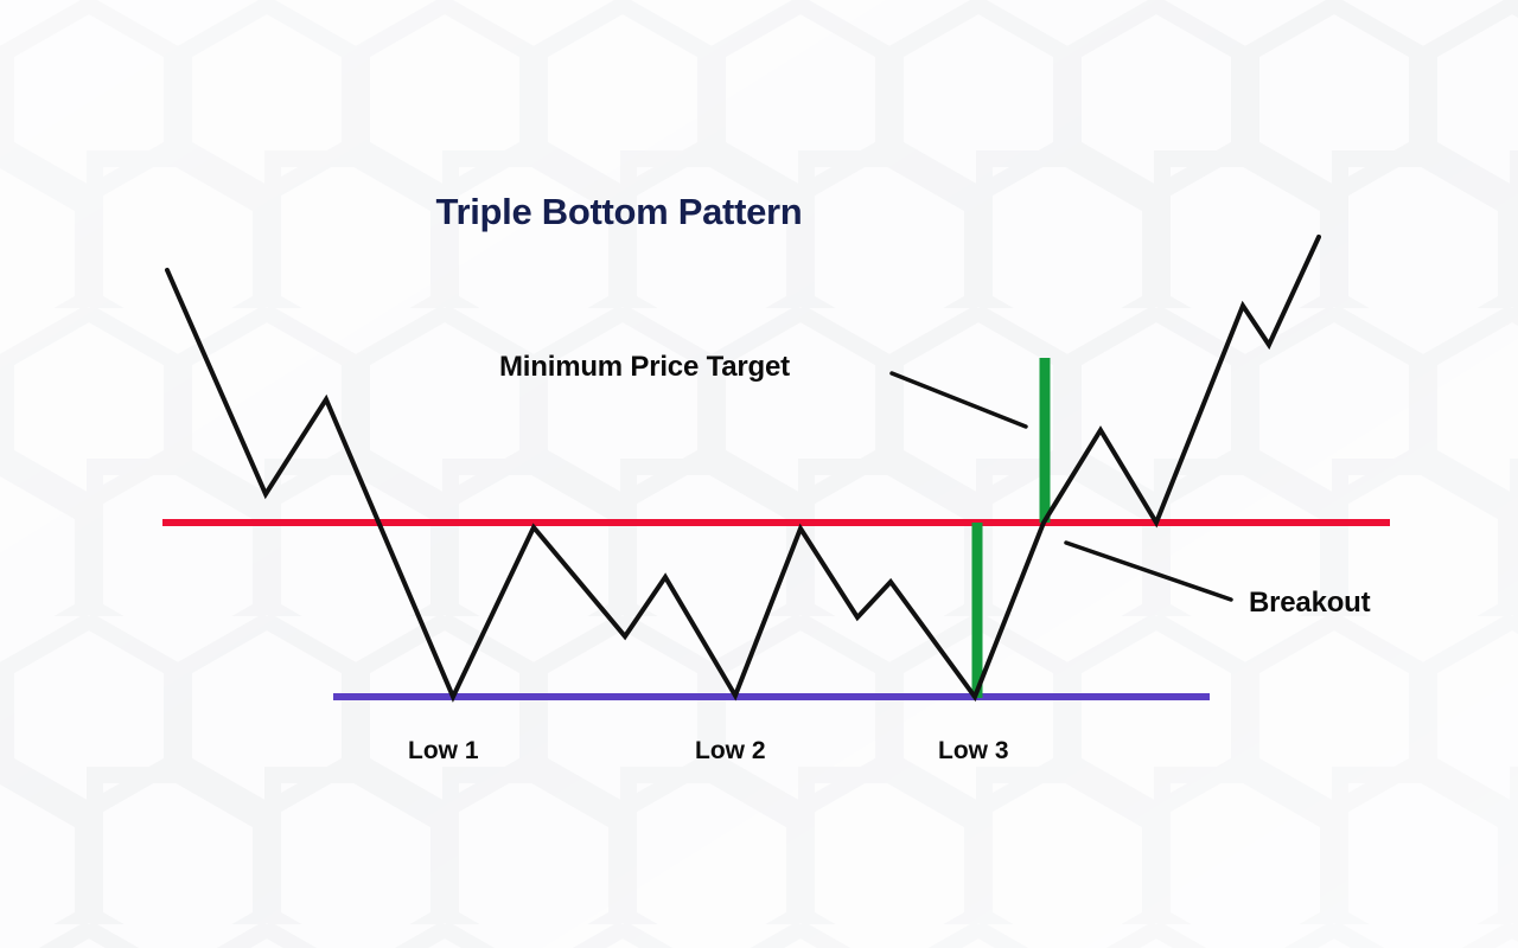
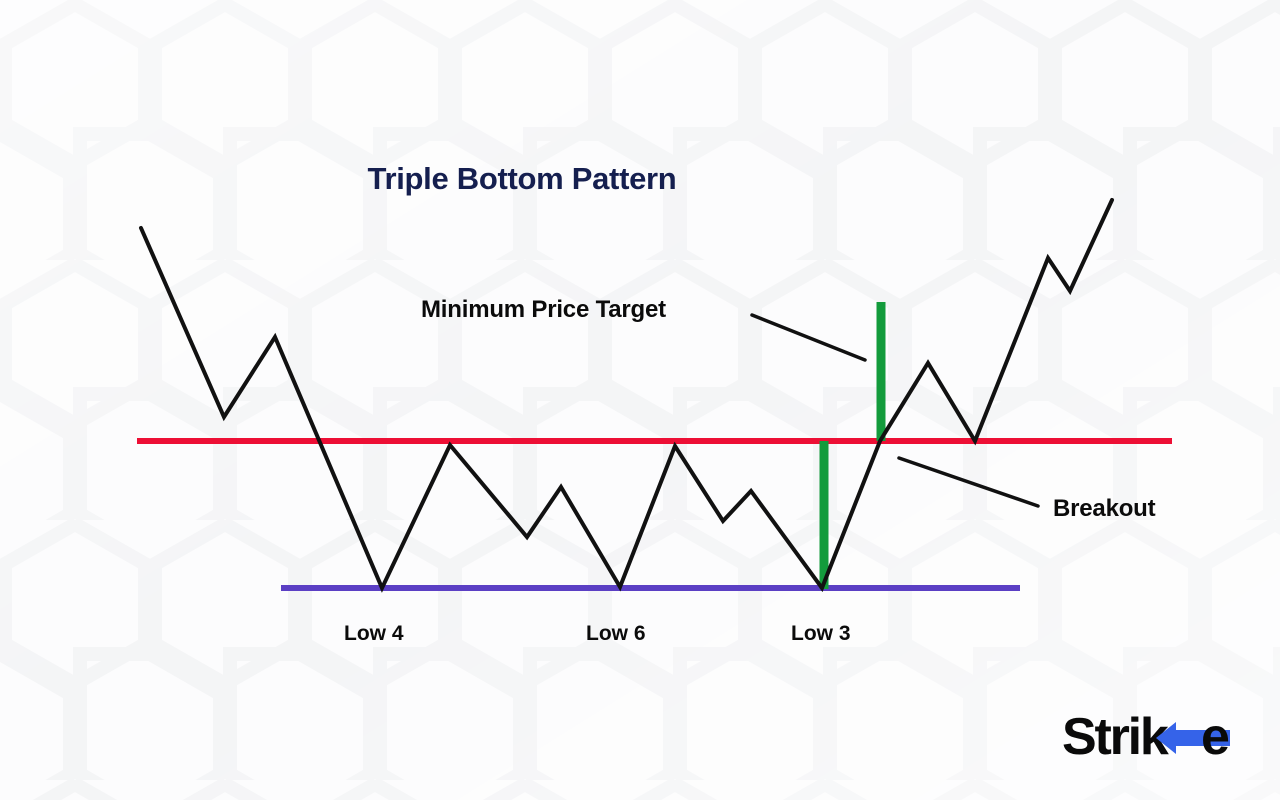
  Triple Bottom Pattern
  Minimum Price Target
  Breakout
- Low 1
+ Low 4
- Low 2
+ Low 6
  Low 3
+ Strik
+ e
